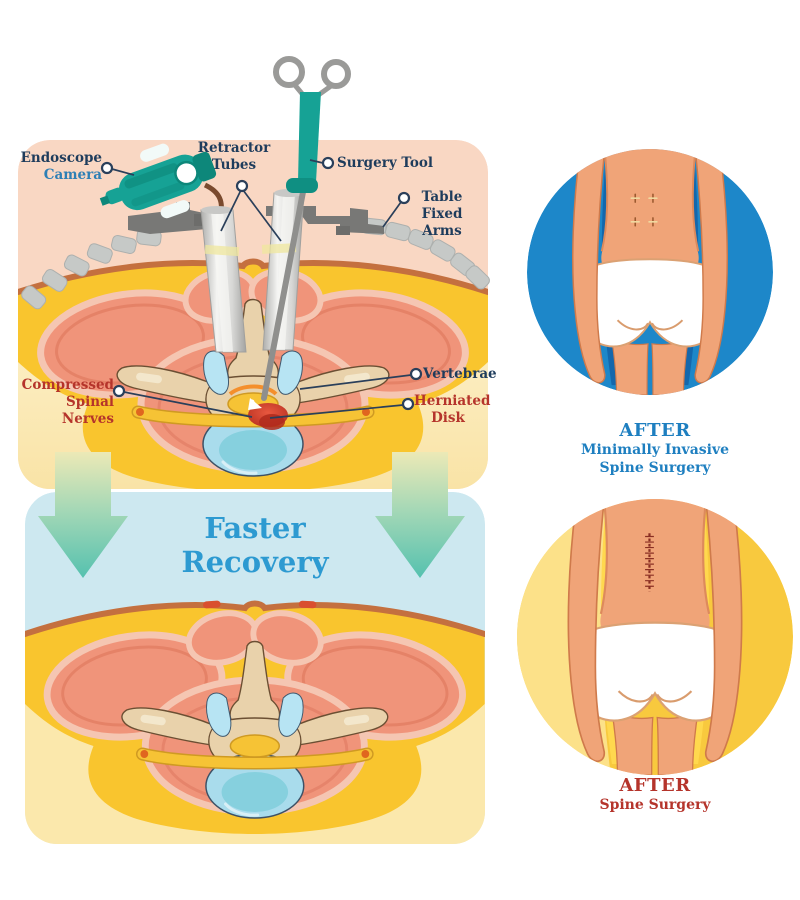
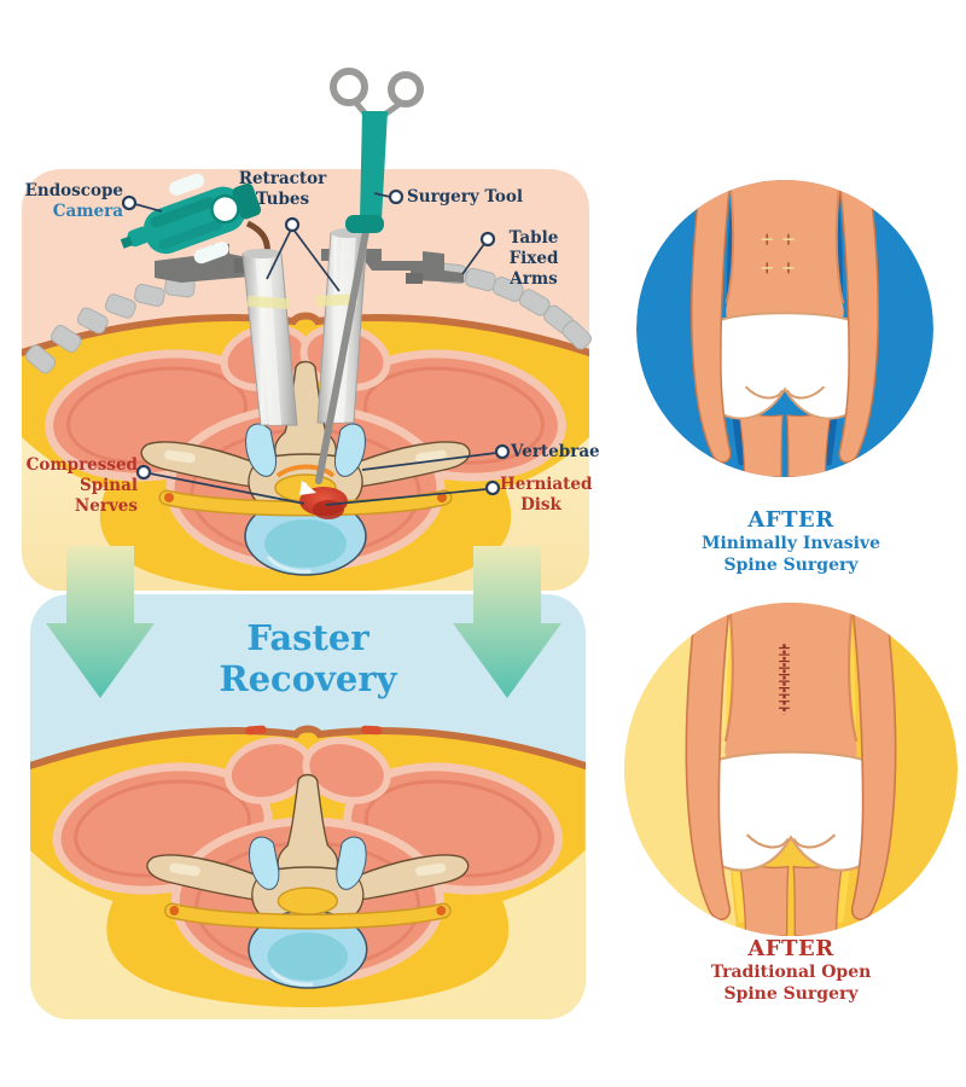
  Endoscope
  Camera
  Retractor
  Tubes
  Surgery Tool
  Table Fixed
  Arms
  Compressed
  Spinal Nerves
  Vertebrae
  Herniated
  Disk
  Faster
  Recovery
  AFTER
  Minimally Invasive
  Spine Surgery
  AFTER
+ Traditional Open
  Spine Surgery
